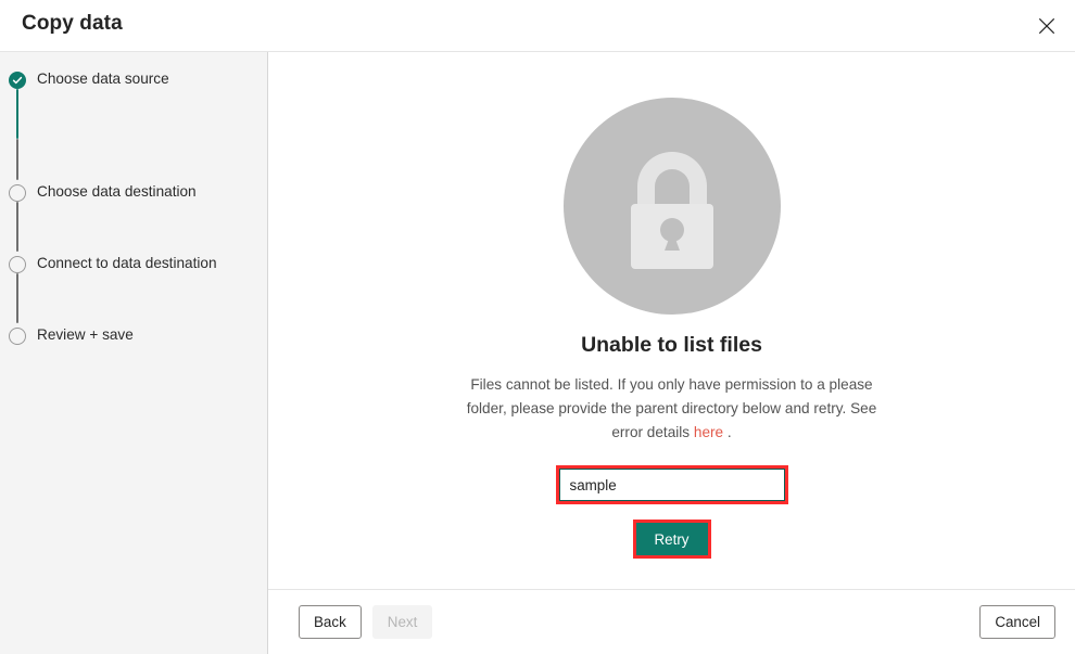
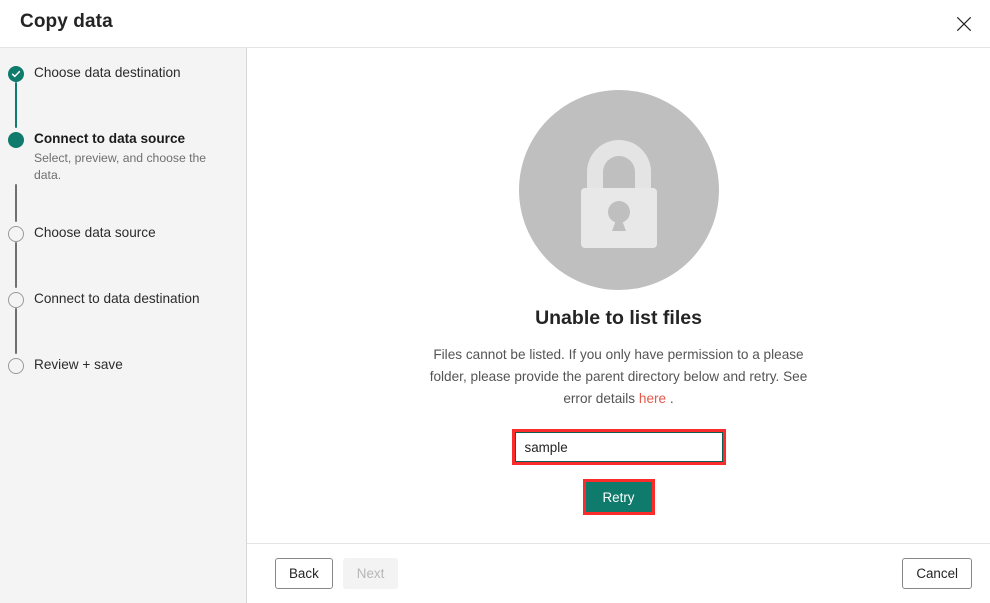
  Copy data
- Choose data source
+ Choose data destination
+ Connect to data source
+ Select, preview, and choose the data.
- Choose data destination
+ Choose data source
  Connect to data destination
  Review + save
  Unable to list files
  Files cannot be listed. If you only have permission to a please folder, please provide the parent directory below and retry. See error details here .
  sample
  Retry
  Back
  Next
  Cancel
